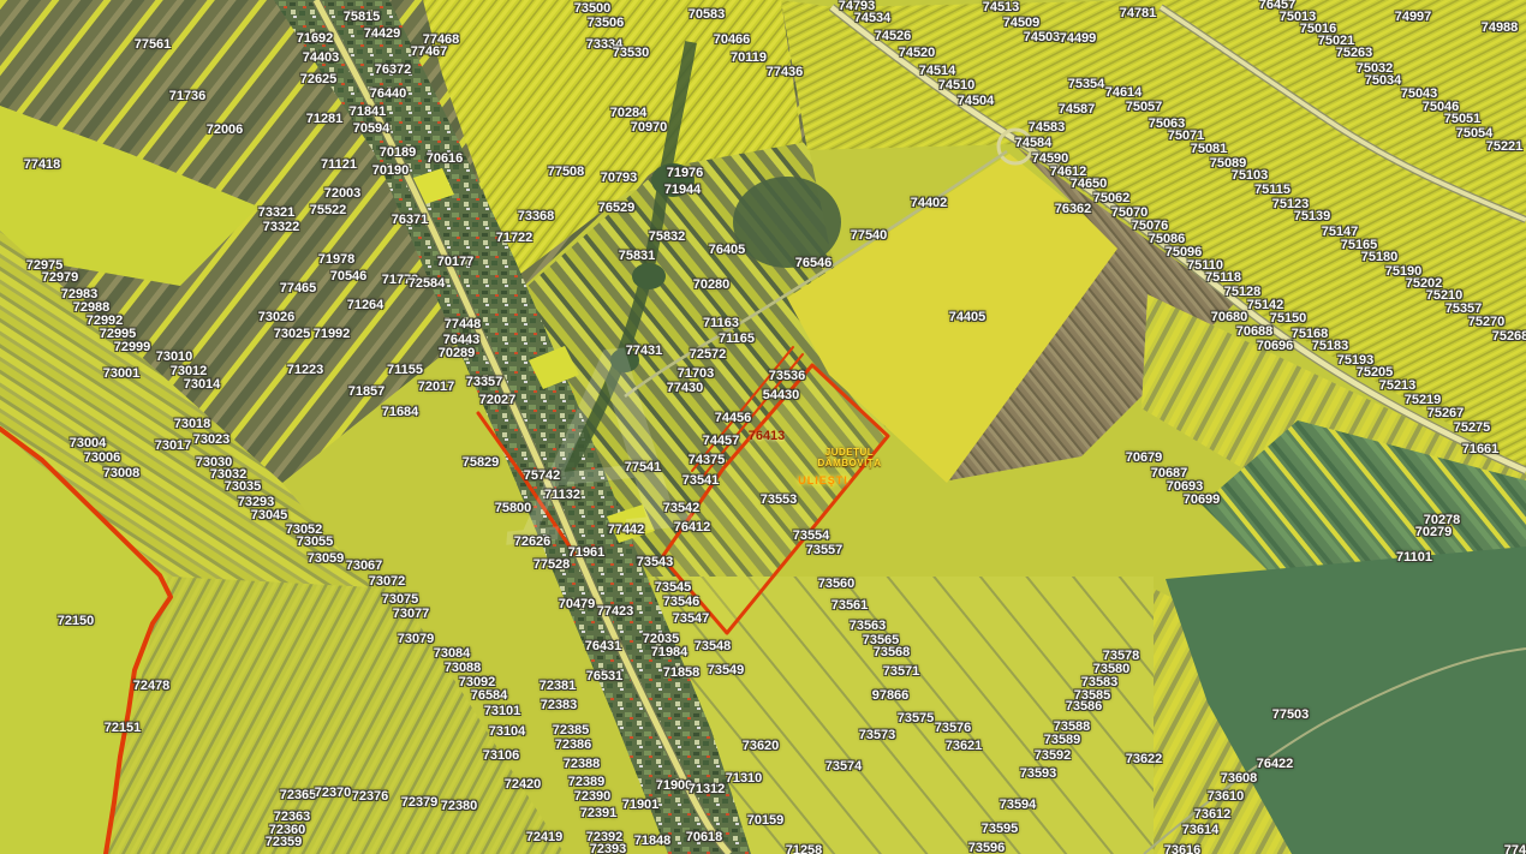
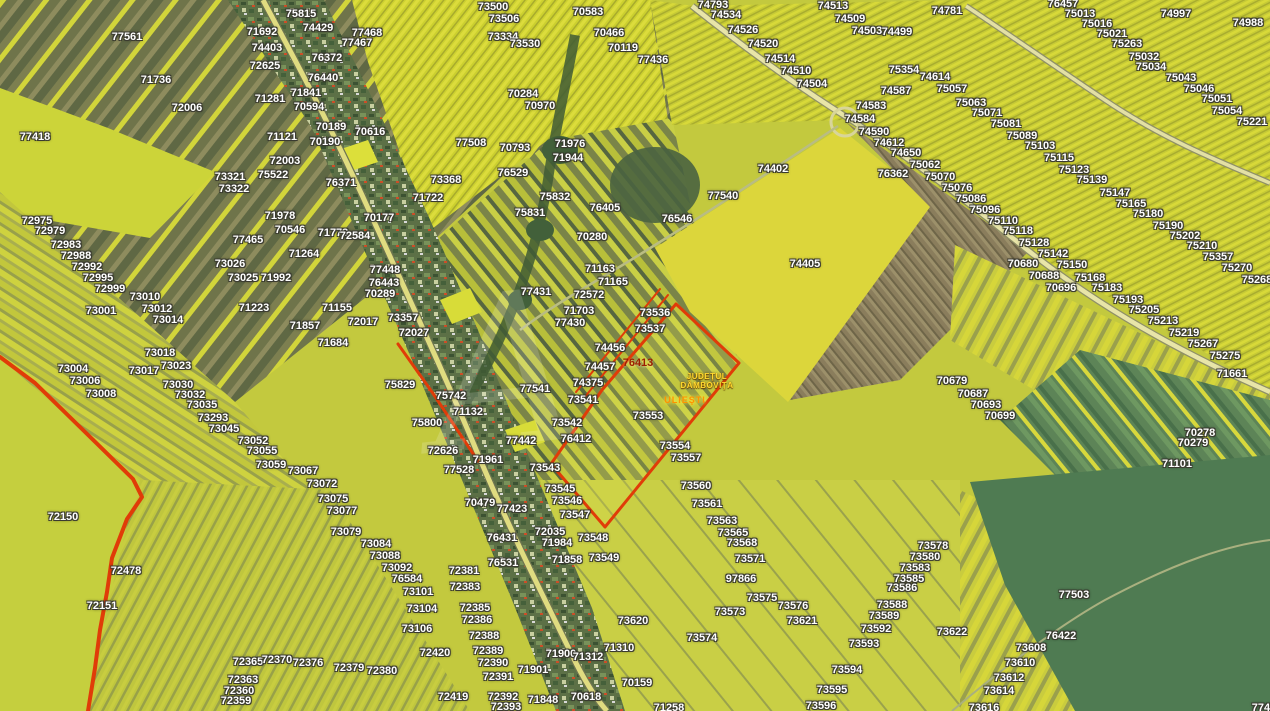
  77561
  71736
  72006
  77418
  72975
  72979
  75815
  74429
  71692
  74403
  72625
  76372
  76440
  71841
  70594
  71281
  77468
  77467
  71121
  72003
  75522
  73321
  73322
  71978
  70546
  71773
  77465
  71264
  73026
  73025
  71992
  71223
  71857
  70189
  70616
  70190
  72983
  72988
  72992
  72995
  72999
  73010
  73001
  73012
  73014
  73018
  73017
  73023
  73004
  73006
  73008
  73030
  73032
  73035
  73293
  73045
  73052
  73055
  73059
  73067
  73500
  73506
  73334
  73530
  70583
  70466
  70119
  77436
  70284
  70970
  77508
  70793
  71976
  71944
  76529
  73368
  71722
  76371
  70177
  75832
  75831
  76405
  72584
  70280
  77448
  76443
  70289
  71155
  72017
  73357
  72027
  71684
  75829
  75742
  71132
  75800
  72626
  71961
  77528
  77442
  77541
  77431
  71163
  71165
  72572
  71703
  77430
  74456
  74457
  74375
  73541
  73542
  76412
  73543
  73536
- 54430
+ 73537
  73553
  73554
  73557
  74793
  74534
  74526
  74520
  74514
  74510
  74504
  74513
  74509
  74503
  74499
  74781
  74997
  74988
  76457
  75013
  75016
  75021
  75263
  75032
  75034
  75043
  75046
  75051
  75054
  75221
  75354
  74614
  75057
  74587
  74583
  74584
  74590
  74612
  74650
  75062
  76362
  75070
  75076
  75063
  75071
  75081
  75089
  75103
  75115
  75123
  75139
  75147
  75165
  75180
  75190
  75202
  75086
  75096
  75110
  75118
  74402
  77540
  76546
  74405
  75128
  75142
  75150
  75168
  75183
  75193
  75205
  75213
  75219
  75267
  75275
  71661
  75210
  75357
  75270
  75268
  70680
  70688
  70696
  70679
  70687
  70693
  70699
  70278
  70279
  71101
  72150
  72478
  72151
  72365
  72370
  72376
  72363
  72360
  72359
  72379
  72380
  73072
  73075
  73077
  73079
  73084
  73088
  73092
  76584
  73101
  73104
  73106
  70479
  77423
  76431
  76531
  72381
  72383
  72385
  72386
  72388
  72389
  72390
  72391
  72392
  72393
  72420
  72419
  72035
  71984
  71858
  73545
  73546
  73547
  73548
  73549
  71900
  71312
  71310
  71901
  71848
  70618
  70159
  73620
  71258
  73560
  73561
  73563
  73565
  73568
  73571
  97866
  73575
  73576
  73573
  73574
  73621
  73593
  73592
  73589
  73588
  73586
  73585
  73583
  73580
  73578
  73594
  73595
  73596
  73622
  77503
  76422
  73608
  73610
  73612
  73614
  73616
  JUDEŢUL
  DÂMBOVIŢA
  ULIEŞTI
  76413
